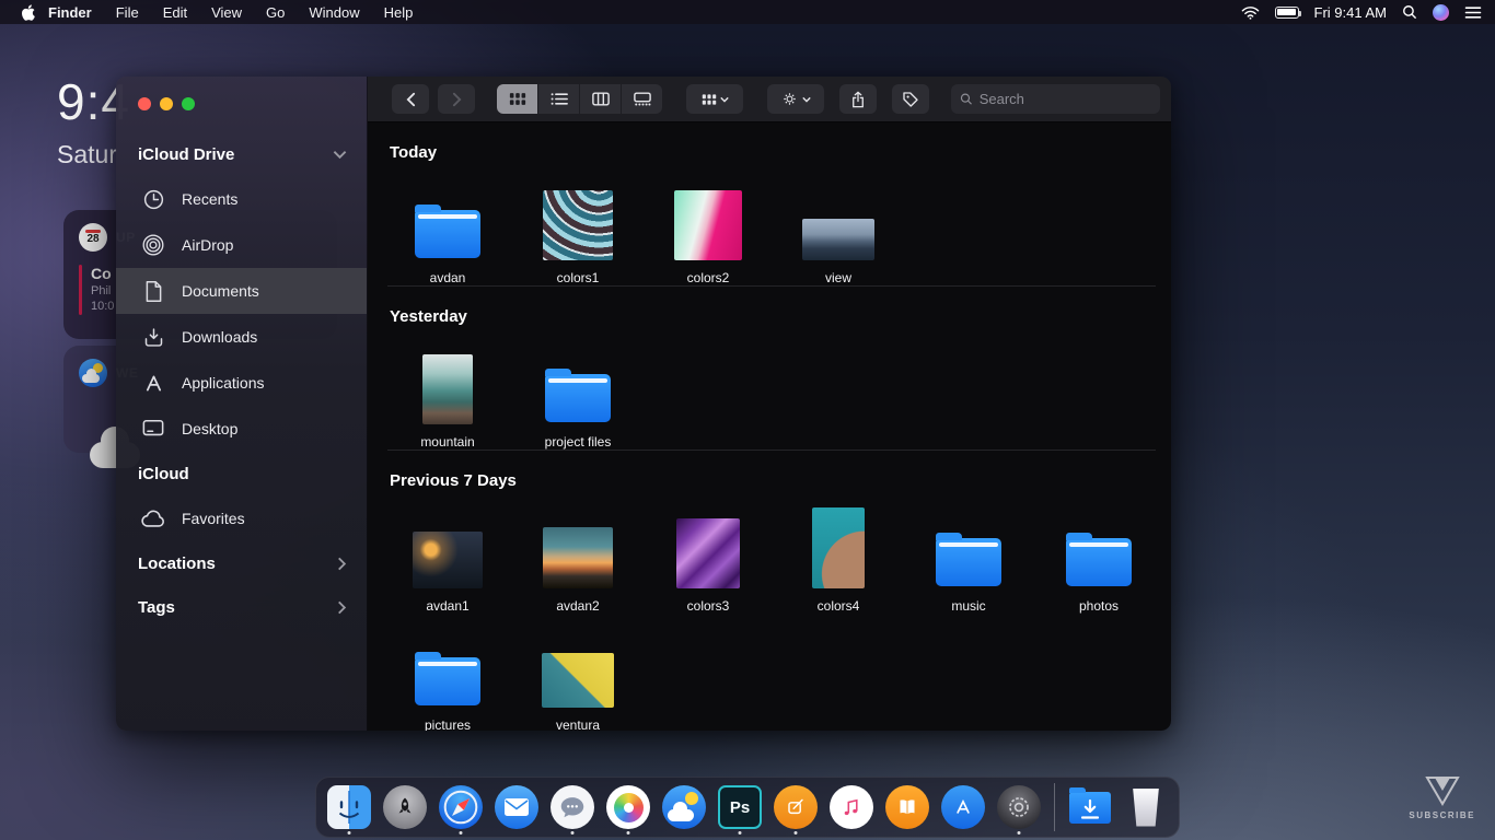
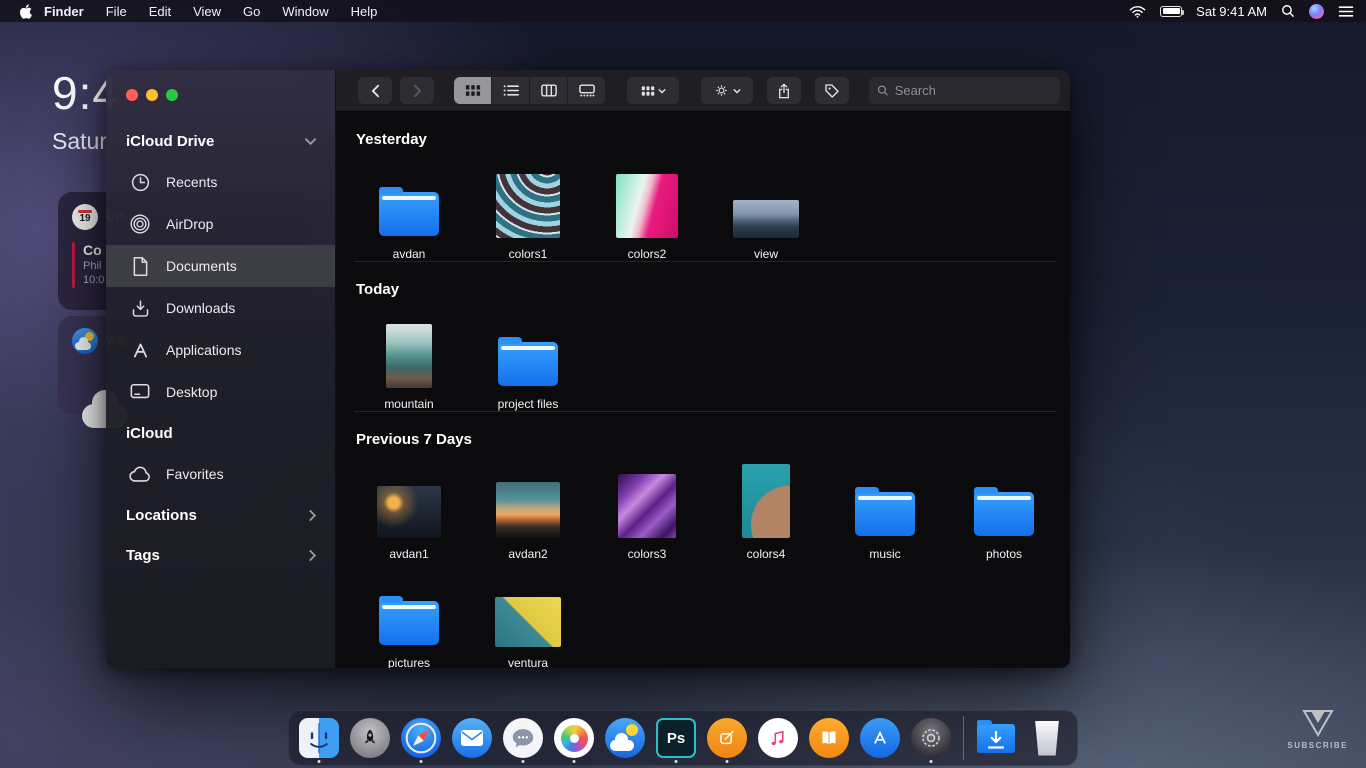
  Finder
  File
  Edit
  View
  Go
  Window
  Help
- Fri 9:41 AM
+ Sat 9:41 AM
  Satur
- 28
+ 19
  Co
  Phil
  10:0
  iCloud Drive
  Recents
  AirDrop
  Documents
  Downloads
  Applications
  Desktop
  iCloud
  Favorites
  Locations
  Tags
  Search
- Today
+ Yesterday
  avdan
  colors1
  colors2
  view
- Yesterday
+ Today
  mountain
  project files
  Previous 7 Days
  avdan1
  avdan2
  colors3
  colors4
  music
  photos
  pictures
  ventura
  Ps
  SUBSCRIBE
